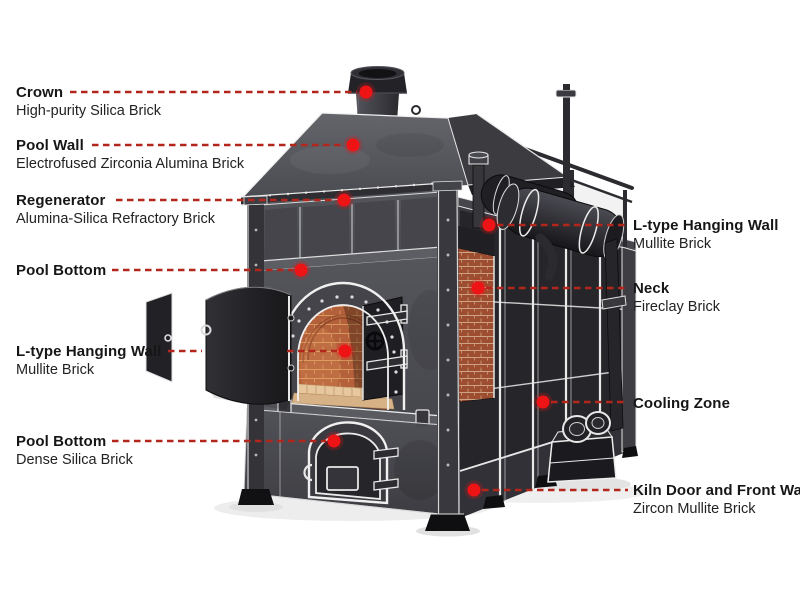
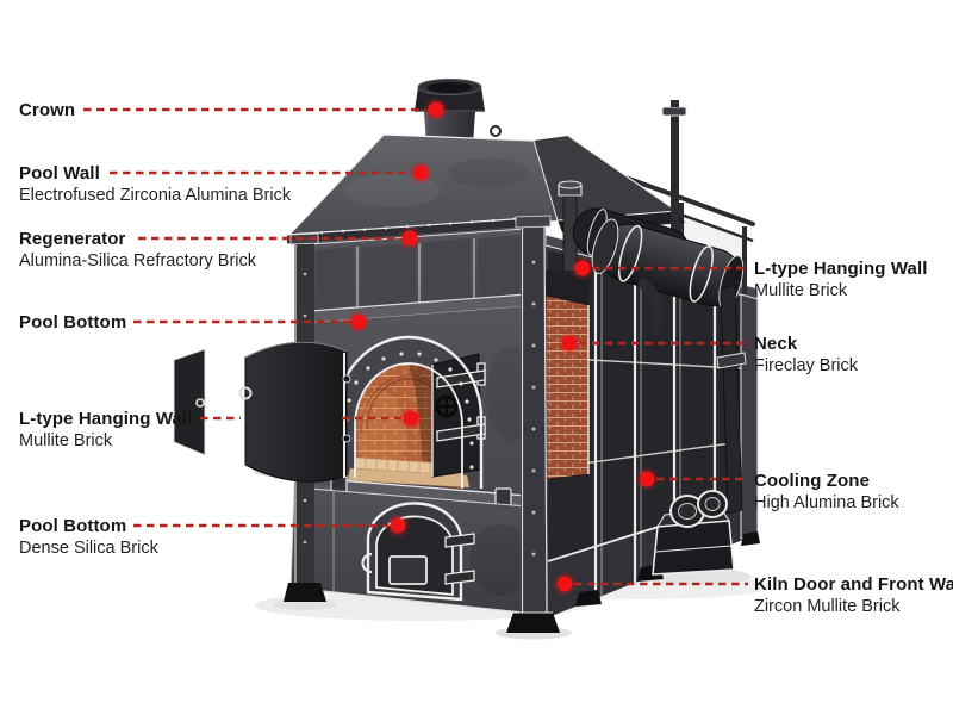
  Crown
- High-purity Silica Brick
  Pool Wall
  Electrofused Zirconia Alumina Brick
  Regenerator
  Alumina-Silica Refractory Brick
  Pool Bottom
  L-type Hanging Wall
  Mullite Brick
  Pool Bottom
  Dense Silica Brick
  L-type Hanging Wall
  Mullite Brick
  Neck
  Fireclay Brick
  Cooling Zone
+ High Alumina Brick
  Kiln Door and Front Wa
  Zircon Mullite Brick
